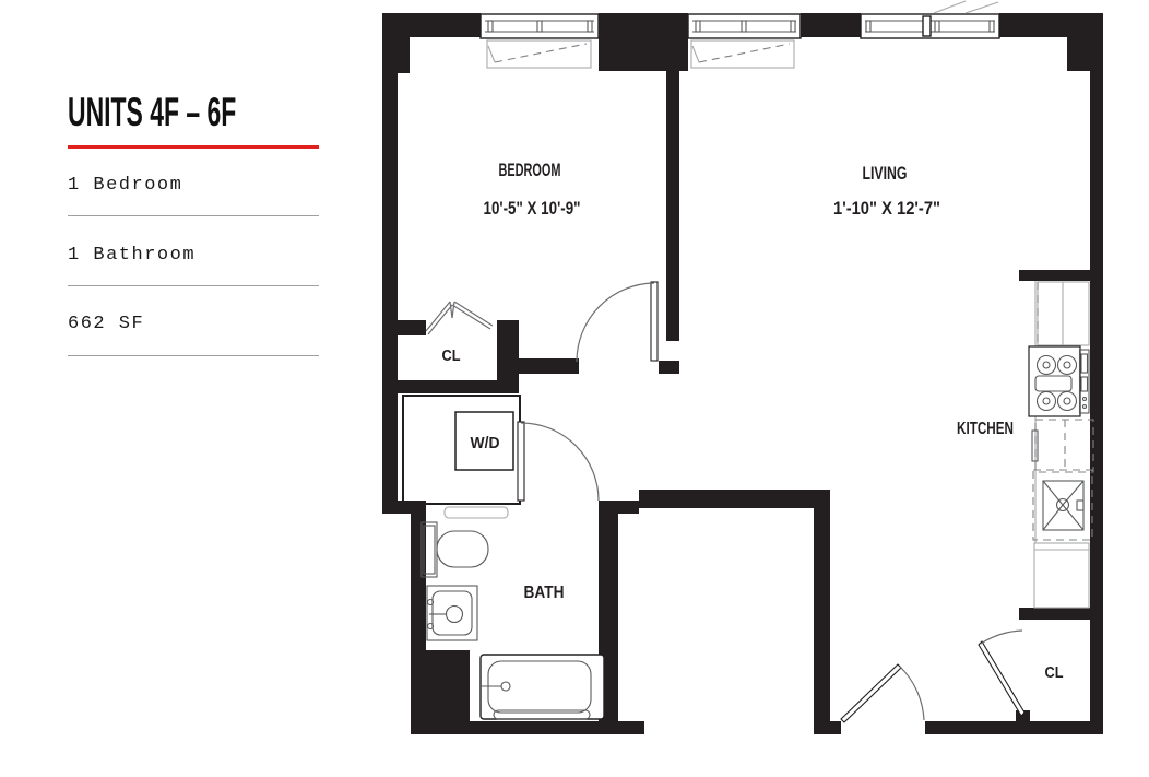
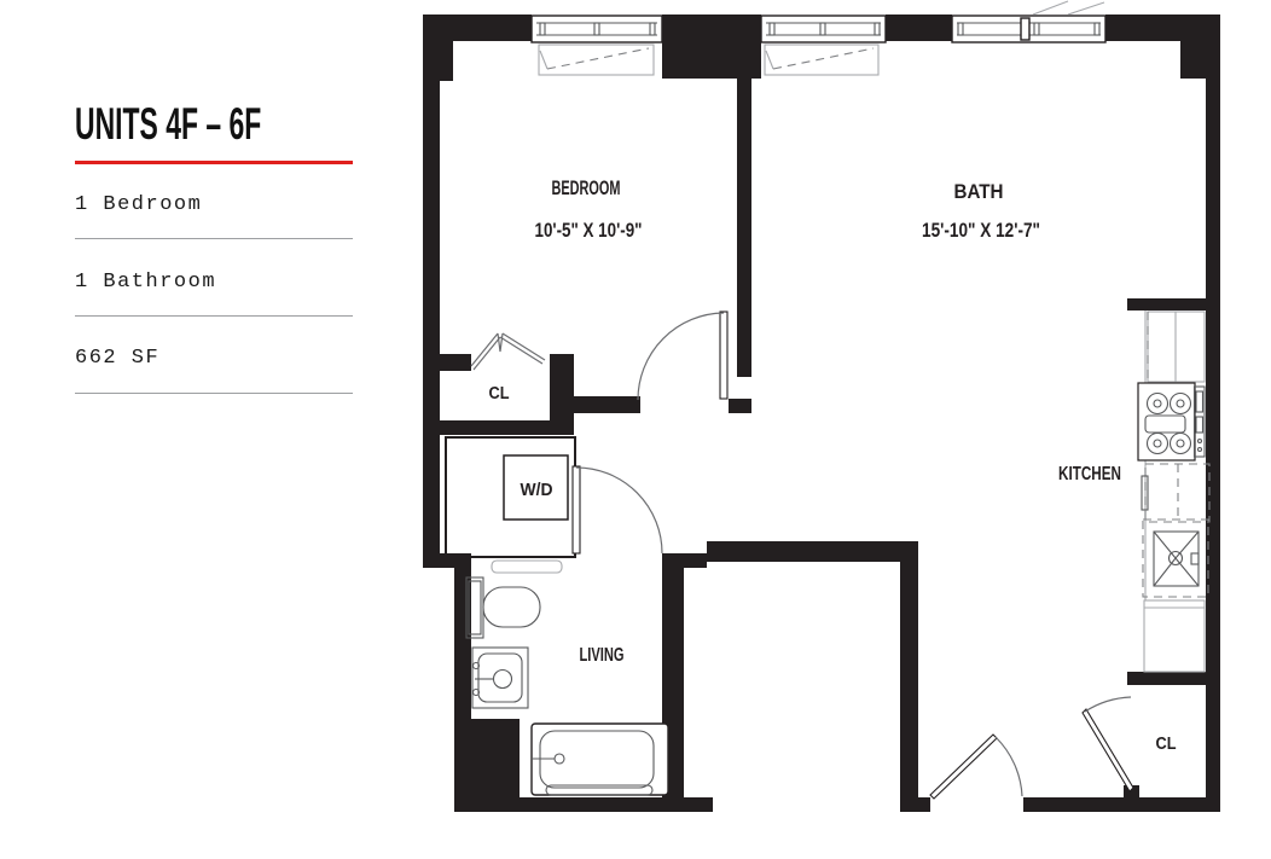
  UNITS 4F – 6
  1 Bedroom
  1 Bathroom
  662 SF
  W/D
  BEDROOM
  10'-5" X 10'-9"
- LIVING
+ BATH
- 1'-10" X 12'-7"
+ 15'-10" X 12'-7"
  KITCHEN
- BATH
+ LIVING
  CL
  CL
